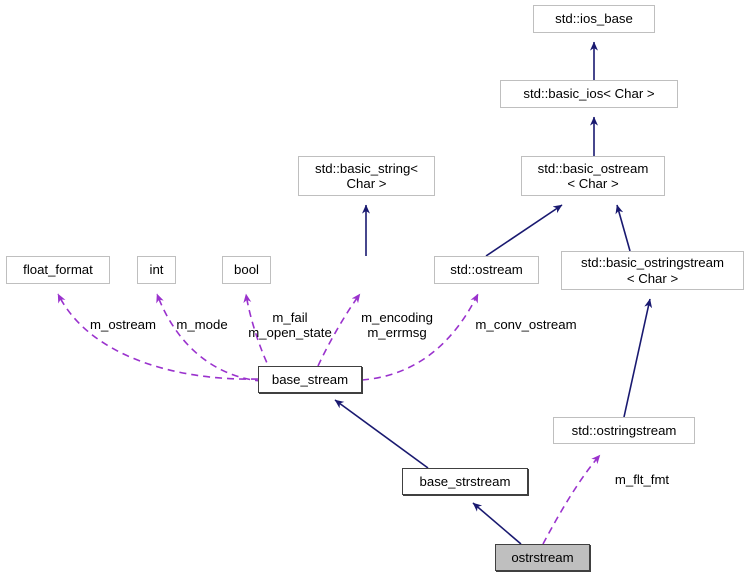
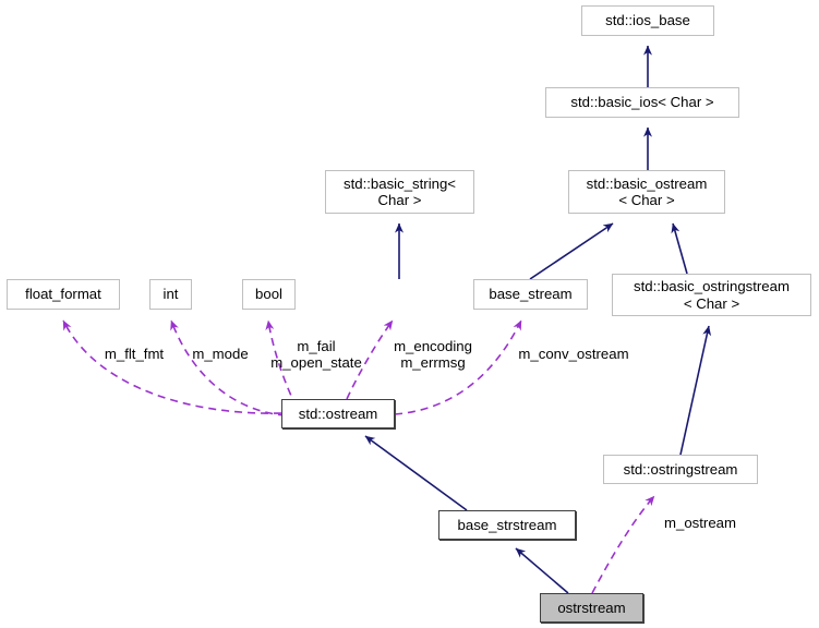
  std::ios_base
  std::basic_ios< Char >
  std::basic_string<
  Char >
  std::basic_ostream
  < Char >
  float_format
  int
  bool
- std::ostream
+ base_stream
  std::basic_ostringstream
  < Char >
- base_stream
+ std::ostream
  std::ostringstream
  base_strstream
  ostrstream
- m_ostream
+ m_flt_fmt
  m_mode
  m_fail
  m_open_state
  m_encoding
  m_errmsg
  m_conv_ostream
- m_flt_fmt
+ m_ostream
